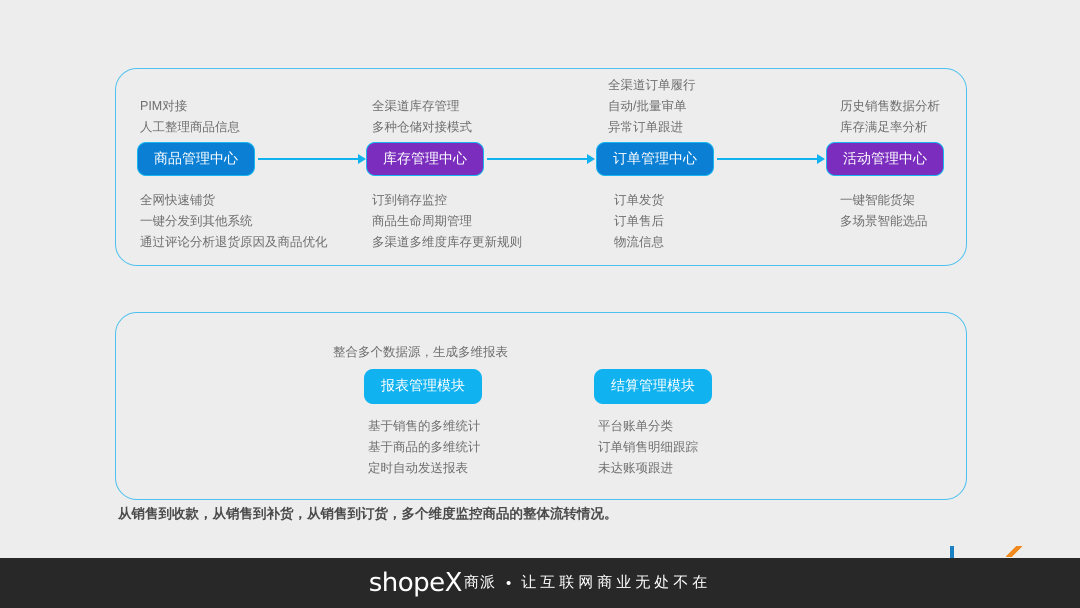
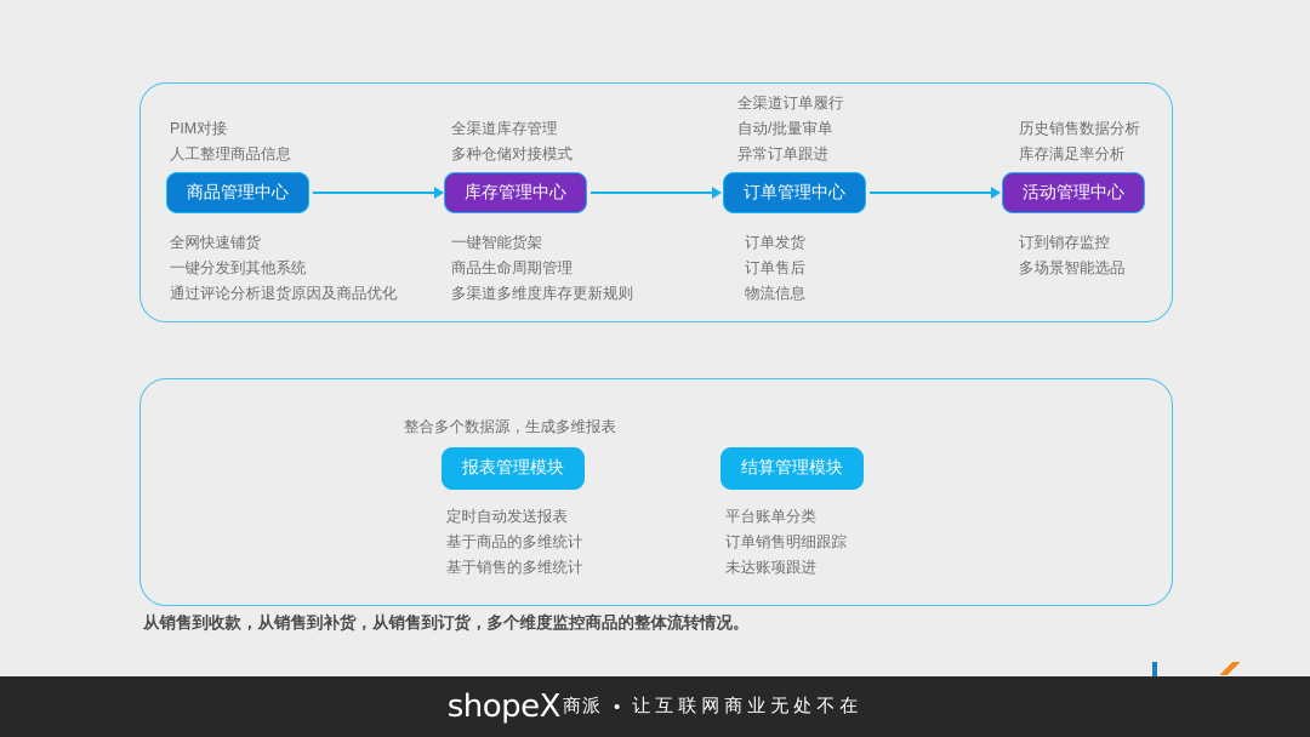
  PIM对接
  人工整理商品信息
  商品管理中心
  全网快速铺货
  一键分发到其他系统
  通过评论分析退货原因及商品优化
  全渠道库存管理
  多种仓储对接模式
  库存管理中心
- 订到销存监控
+ 一键智能货架
  商品生命周期管理
  多渠道多维度库存更新规则
  全渠道订单履行
  自动/批量审单
  异常订单跟进
  订单管理中心
  订单发货
  订单售后
  物流信息
  历史销售数据分析
  库存满足率分析
  活动管理中心
- 一键智能货架
+ 订到销存监控
  多场景智能选品
  整合多个数据源，生成多维报表
  报表管理模块
- 基于销售的多维统计
+ 定时自动发送报表
  基于商品的多维统计
- 定时自动发送报表
+ 基于销售的多维统计
  结算管理模块
  平台账单分类
  订单销售明细跟踪
  未达账项跟进
  从销售到收款，从销售到补货，从销售到订货，多个维度监控商品的整体流转情况。
  shopeX
  商派
  •
  让互联网商业无处不在
